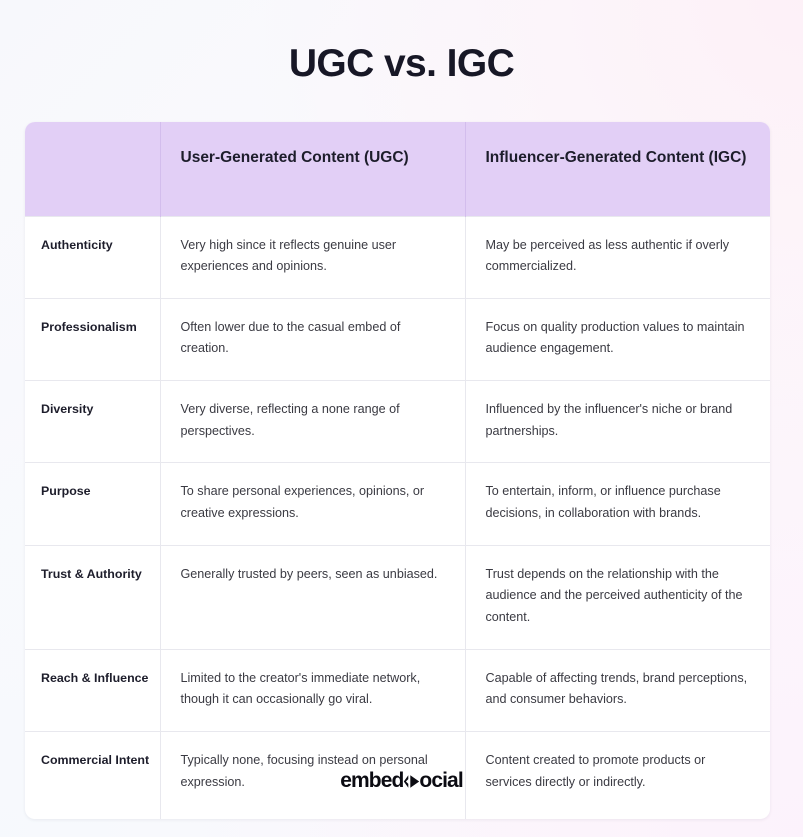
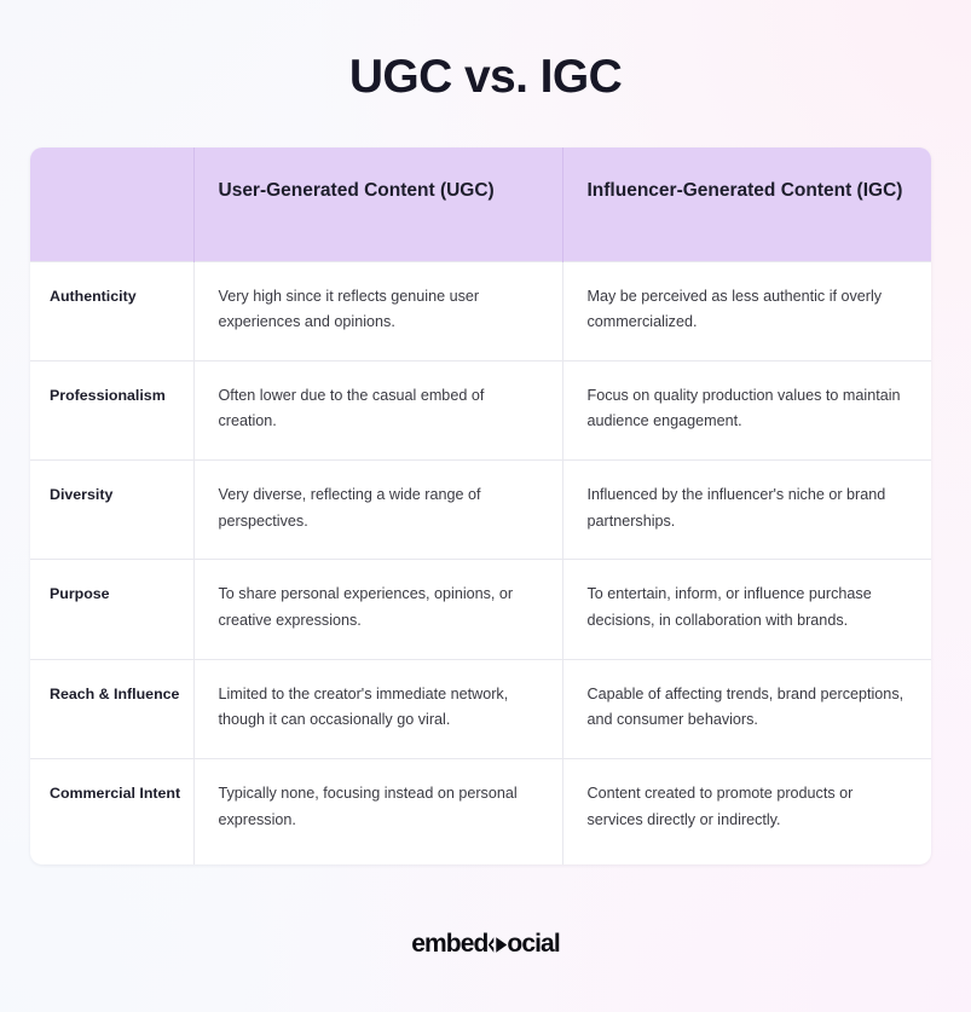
  UGC vs. IGC
  	User-Generated Content (UGC)	Influencer-Generated Content (IGC)
  Authenticity	Very high since it reflects genuine user experiences and opinions.	May be perceived as less authentic if overly commercialized.
  Professionalism	Often lower due to the casual embed of creation.	Focus on quality production values to maintain audience engagement.
- Diversity	Very diverse, reflecting a none range of perspectives.	Influenced by the influencer's niche or brand partnerships.
+ Diversity	Very diverse, reflecting a wide range of perspectives.	Influenced by the influencer's niche or brand partnerships.
  Purpose	To share personal experiences, opinions, or creative expressions.	To entertain, inform, or influence purchase decisions, in collaboration with brands.
- Trust & Authority	Generally trusted by peers, seen as unbiased.	Trust depends on the relationship with the audience and the perceived authenticity of the content.
  Reach & Influence	Limited to the creator's immediate network, though it can occasionally go viral.	Capable of affecting trends, brand perceptions, and consumer behaviors.
  Commercial Intent	Typically none, focusing instead on personal expression.	Content created to promote products or services directly or indirectly.
  embed
  ocial
